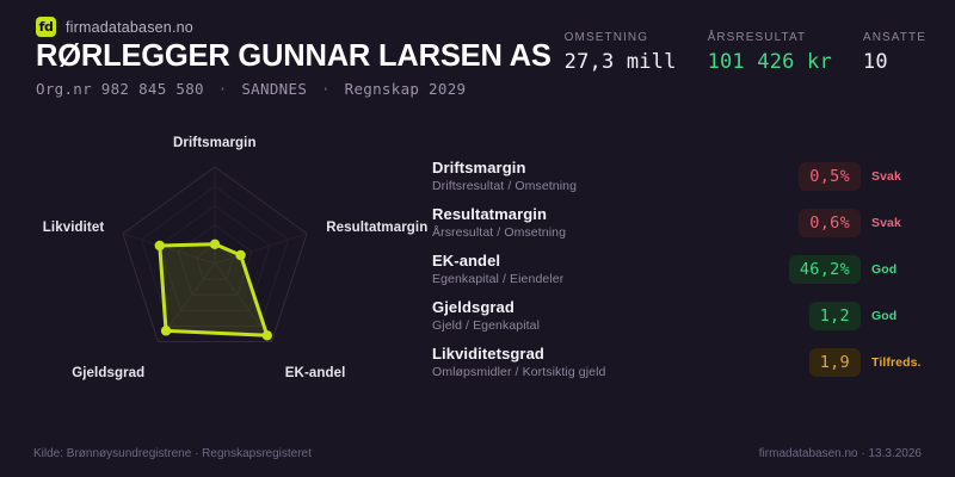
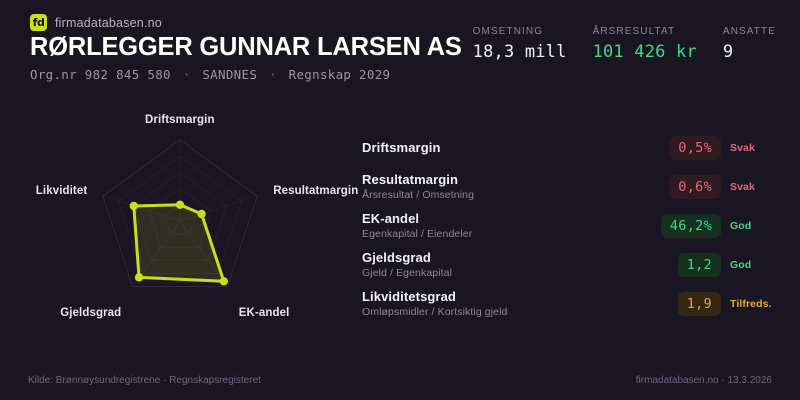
  fd
  firmadatabasen.no
  RØRLEGGER GUNNAR LARSEN AS
  Org.nr 982 845 580 · SANDNES · Regnskap 2029
  OMSETNING
- 27,3 mill
+ 18,3 mill
  ÅRSRESULTAT
  101 426 kr
  ANSATTE
- 10
+ 9
  Driftsmargin
  Resultatmargin
  EK-andel
  Gjeldsgrad
  Likviditet
  Driftsmargin
- Driftsresultat / Omsetning
  0,5%
  Svak
  Resultatmargin
  Årsresultat / Omsetning
  0,6%
  Svak
  EK-andel
  Egenkapital / Eiendeler
  46,2%
  God
  Gjeldsgrad
  Gjeld / Egenkapital
  1,2
  God
  Likviditetsgrad
  Omløpsmidler / Kortsiktig gjeld
  1,9
  Tilfreds.
  Kilde: Brønnøysundregistrene · Regnskapsregisteret
  firmadatabasen.no · 13.3.2026
